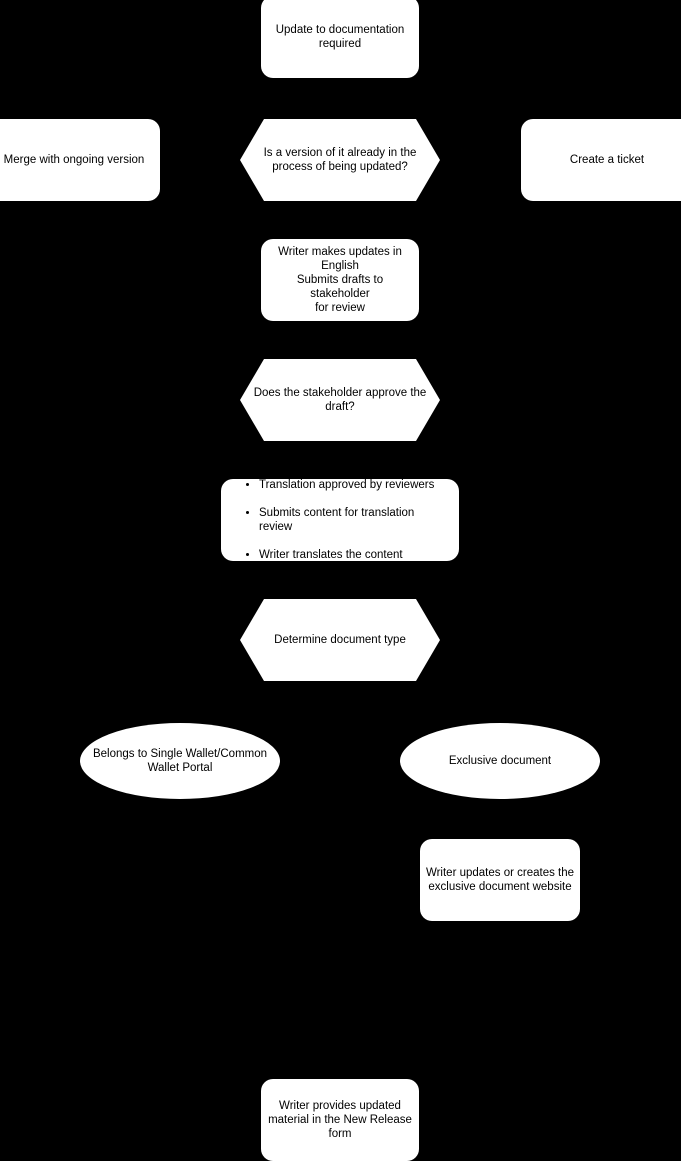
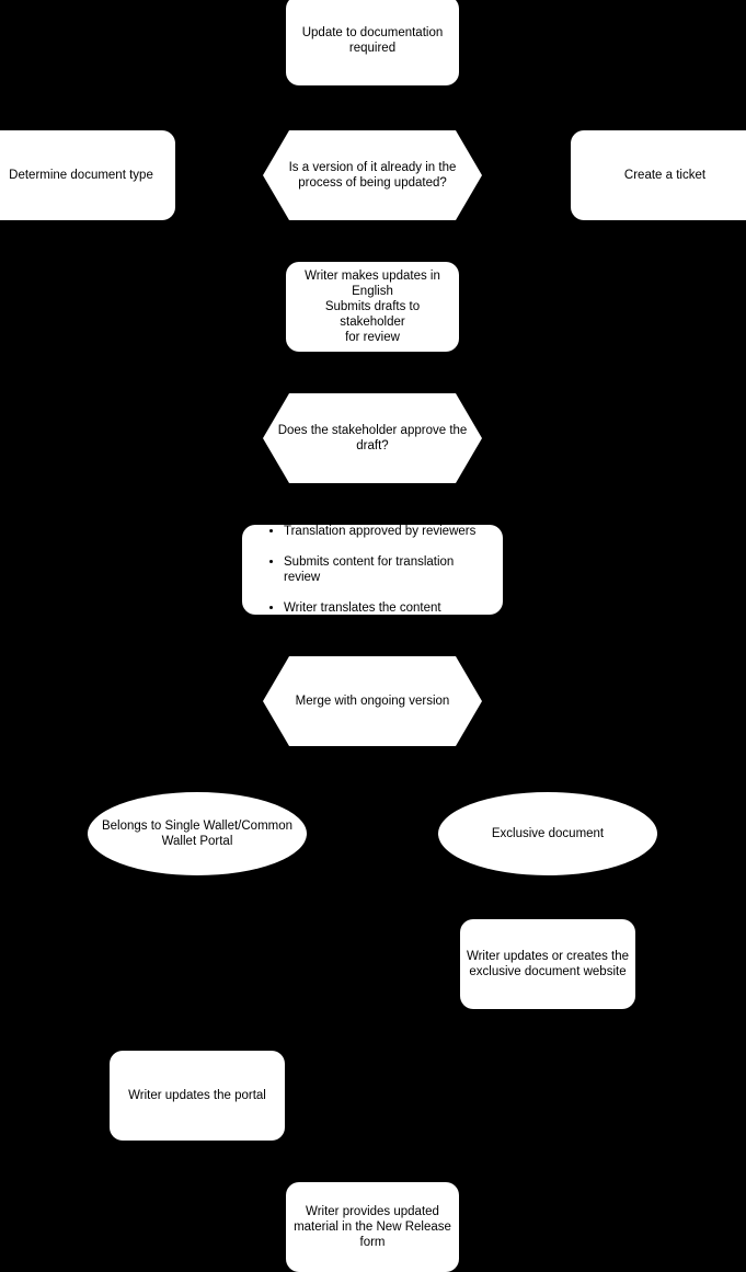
  Update to documentation
  required
- Merge with ongoing version
+ Determine document type
  Is a version of it already in the
  process of being updated?
  Create a ticket
  Writer makes updates in
  English
  Submits drafts to stakeholder
  for review
  Does the stakeholder approve the
  draft?
  Translation approved by reviewers
  Submits content for translation review
  Writer translates the content
- Determine document type
+ Merge with ongoing version
  Belongs to Single Wallet/Common
  Wallet Portal
  Exclusive document
  Writer updates or creates the
  exclusive document website
+ Writer updates the portal
  Writer provides updated
  material in the New Release
  form
